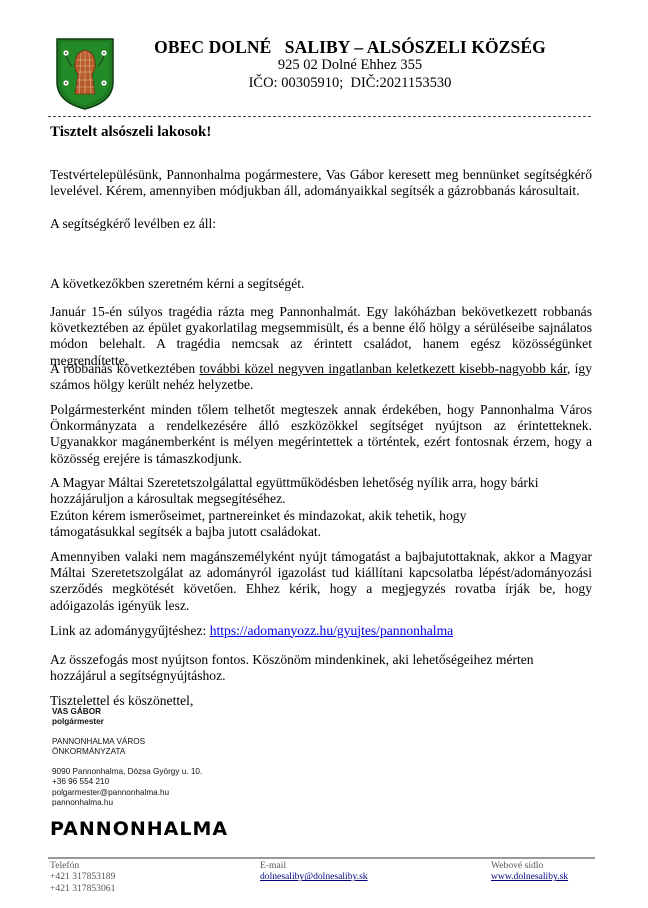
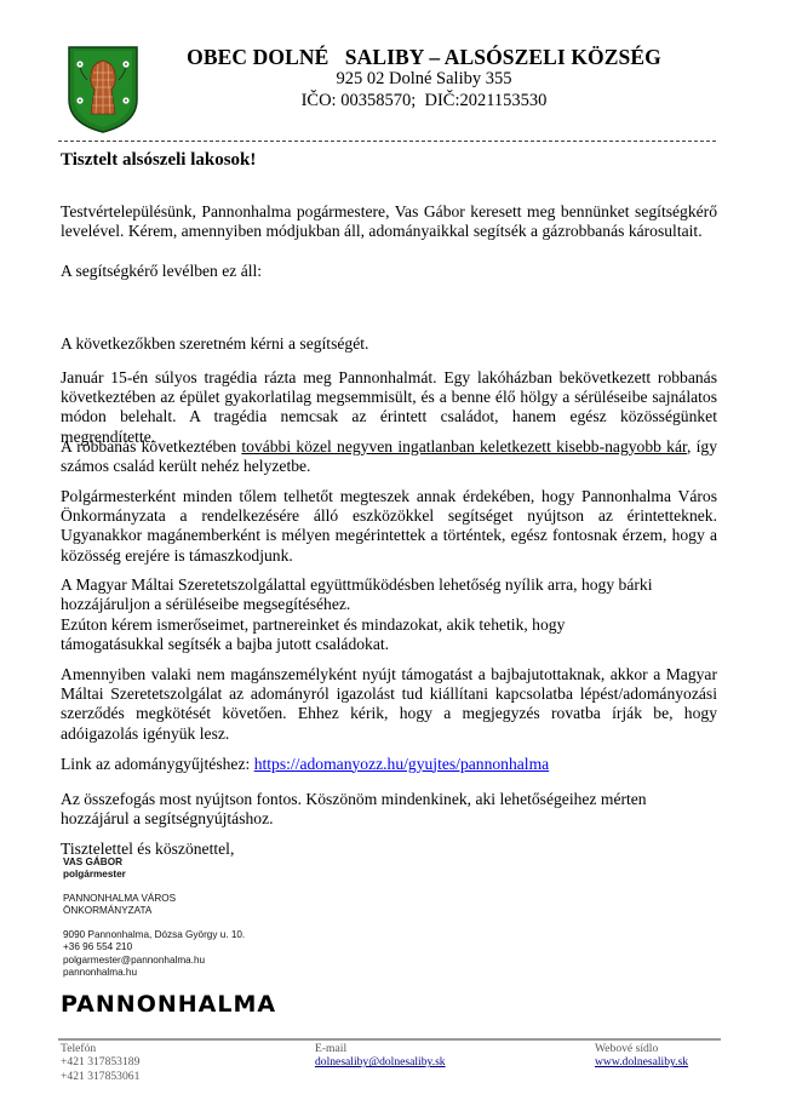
  OBEC DOLNÉ SALIBY – ALSÓSZELI KÖZSÉG
- 925 02 Dolné Ehhez 355
+ 925 02 Dolné Saliby 355
- IČO: 00305910; DIČ:2021153530
+ IČO: 00358570; DIČ:2021153530
  Tisztelt alsószeli lakosok!
  Testvértelepülésünk, Pannonhalma pogármestere, Vas Gábor keresett meg bennünket segítségkérő levelével. Kérem, amennyiben módjukban áll, adományaikkal segítsék a gázrobbanás károsultait.
  A segítségkérő levélben ez áll:
  A következőkben szeretném kérni a segítségét.
  Január 15-én súlyos tragédia rázta meg Pannonhalmát. Egy lakóházban bekövetkezett robbanás következtében az épület gyakorlatilag megsemmisült, és a benne élő hölgy a sérüléseibe sajnálatos módon belehalt. A tragédia nemcsak az érintett családot, hanem egész közösségünket megrendítette.
- A robbanás következtében további közel negyven ingatlanban keletkezett kisebb-nagyobb kár, így számos hölgy került nehéz helyzetbe.
+ A robbanás következtében további közel negyven ingatlanban keletkezett kisebb-nagyobb kár, így számos család került nehéz helyzetbe.
- Polgármesterként minden tőlem telhetőt megteszek annak érdekében, hogy Pannonhalma Város Önkormányzata a rendelkezésére álló eszközökkel segítséget nyújtson az érintetteknek. Ugyanakkor magánemberként is mélyen megérintettek a történtek, ezért fontosnak érzem, hogy a közösség erejére is támaszkodjunk.
+ Polgármesterként minden tőlem telhetőt megteszek annak érdekében, hogy Pannonhalma Város Önkormányzata a rendelkezésére álló eszközökkel segítséget nyújtson az érintetteknek. Ugyanakkor magánemberként is mélyen megérintettek a történtek, egész fontosnak érzem, hogy a közösség erejére is támaszkodjunk.
- A Magyar Máltai Szeretetszolgálattal együttműködésben lehetőség nyílik arra, hogy bárki hozzájáruljon a károsultak megsegítéséhez.
+ A Magyar Máltai Szeretetszolgálattal együttműködésben lehetőség nyílik arra, hogy bárki hozzájáruljon a sérüléseibe megsegítéséhez.
  Ezúton kérem ismerőseimet, partnereinket és mindazokat, akik tehetik, hogy támogatásukkal segítsék a bajba jutott családokat.
  Amennyiben valaki nem magánszemélyként nyújt támogatást a bajbajutottaknak, akkor a Magyar Máltai Szeretetszolgálat az adományról igazolást tud kiállítani kapcsolatba lépést/adományozási szerződés megkötését követően. Ehhez kérik, hogy a megjegyzés rovatba írják be, hogy adóigazolás igényük lesz.
  Link az adománygyűjtéshez: https://adomanyozz.hu/gyujtes/pannonhalma
  Az összefogás most nyújtson fontos. Köszönöm mindenkinek, aki lehetőségeihez mérten hozzájárul a segítségnyújtáshoz.
  Tisztelettel és köszönettel,
  VAS GÁBOR
  polgármester
  PANNONHALMA VÁROS
  ÖNKORMÁNYZATA
  9090 Pannonhalma, Dózsa György u. 10.
  +36 96 554 210
  polgarmester@pannonhalma.hu
  pannonhalma.hu
  PANNONHALMA
  Telefón
  +421 317853189
  +421 317853061
  E-mail
  dolnesaliby@dolnesaliby.sk
  Webové sídlo
  www.dolnesaliby.sk
